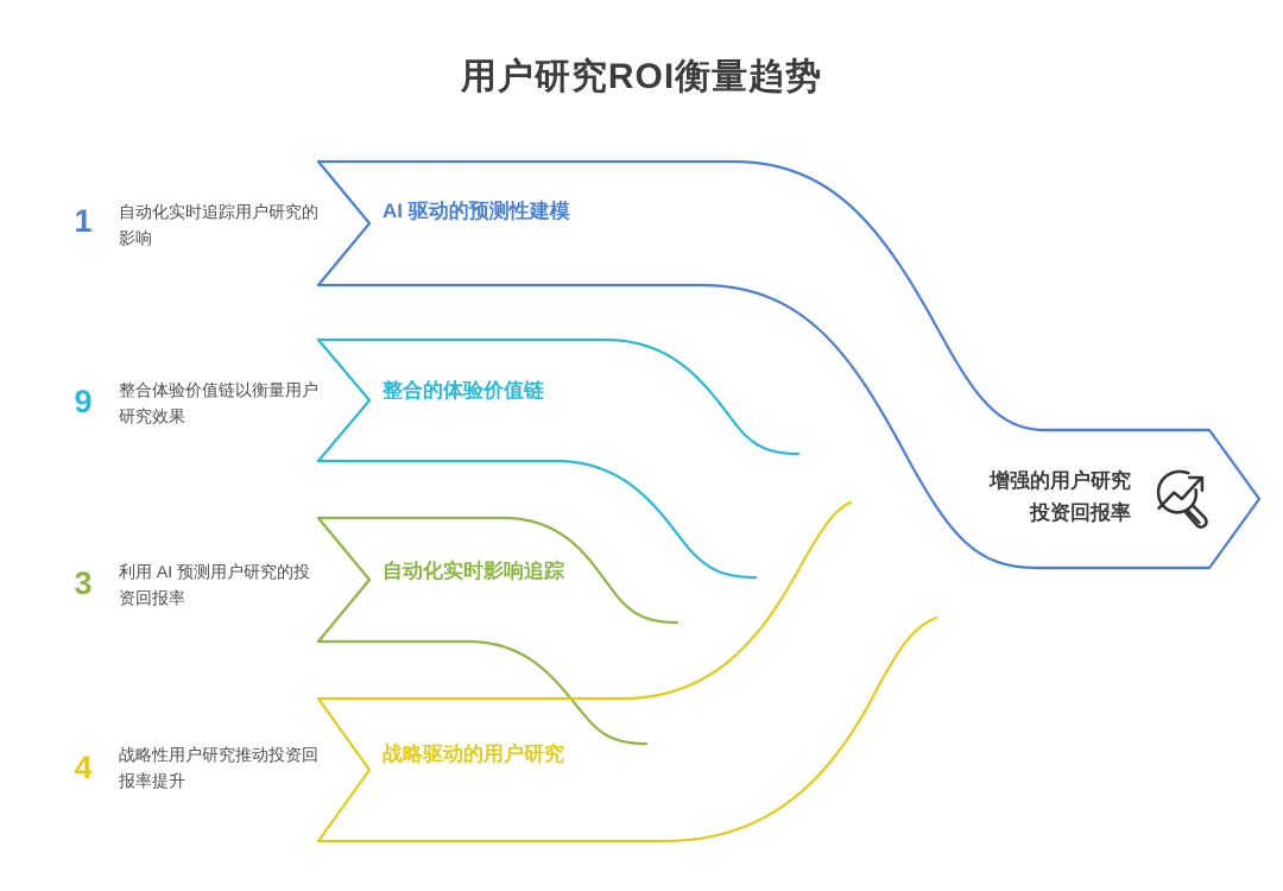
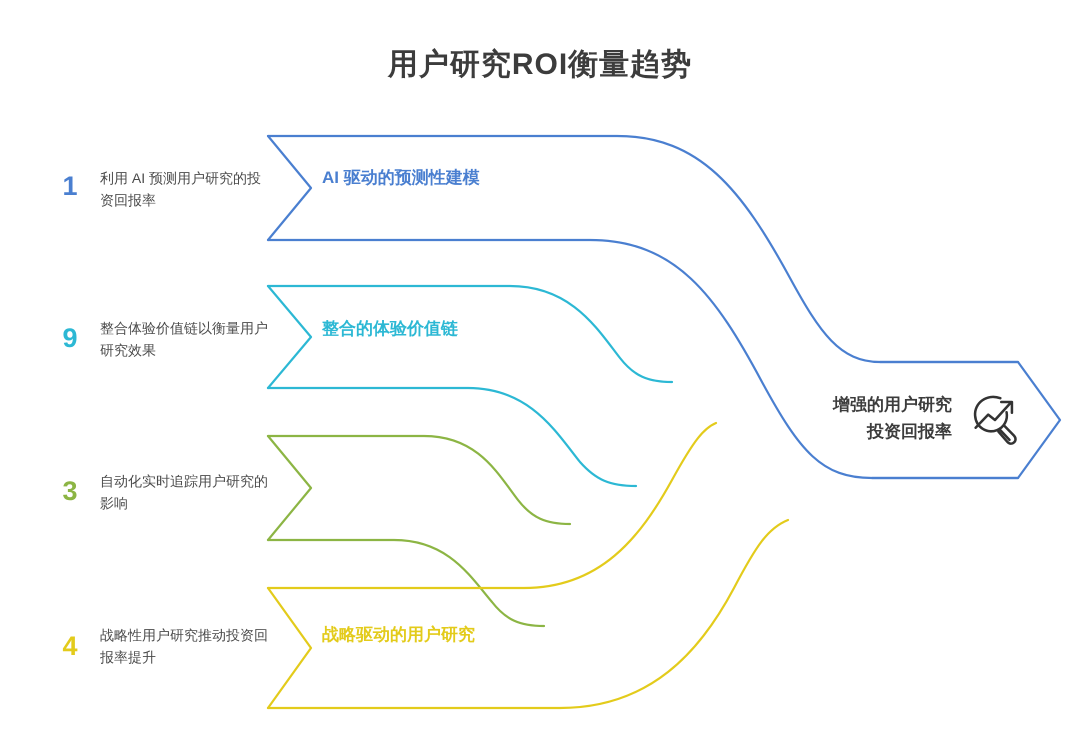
  用户研究ROI衡量趋势
  1
- 自动化实时追踪用户研究的影响
+ 利用 AI 预测用户研究的投资回报率
  AI 驱动的预测性建模
  9
  整合体验价值链以衡量用户研究效果
  整合的体验价值链
  3
- 利用 AI 预测用户研究的投资回报率
+ 自动化实时追踪用户研究的影响
- 自动化实时影响追踪
  4
  战略性用户研究推动投资回报率提升
  战略驱动的用户研究
  增强的用户研究
  投资回报率
